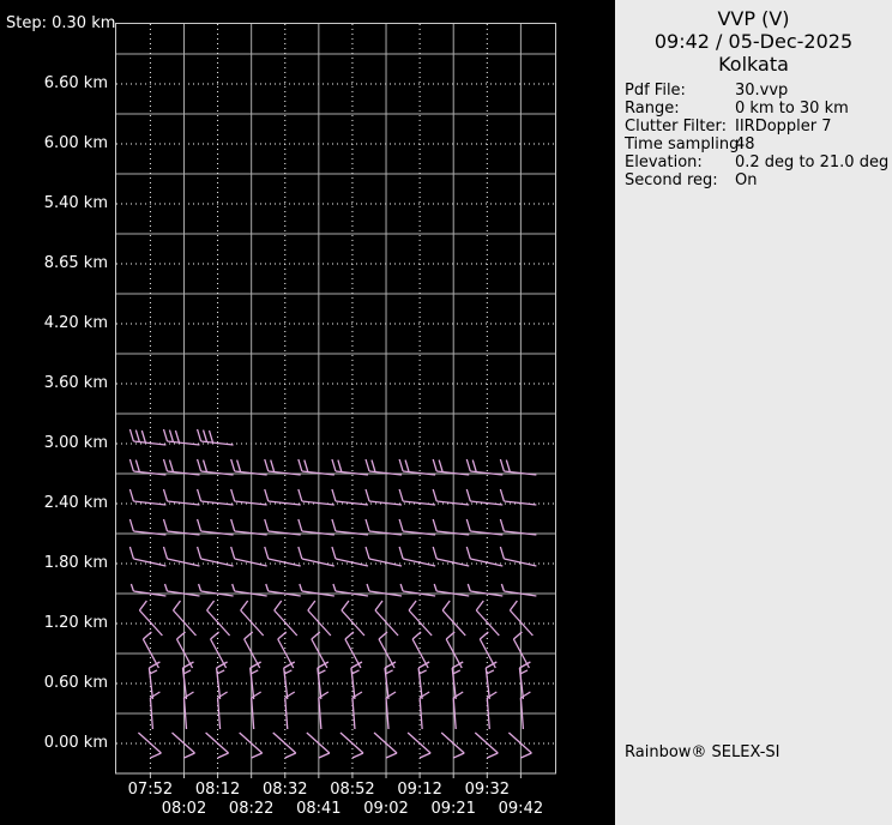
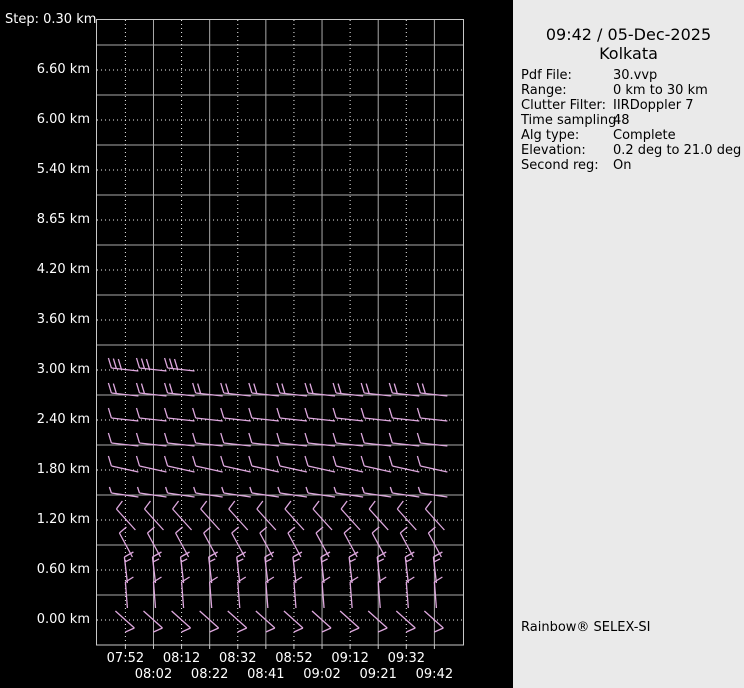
  Step: 0.30 km
  6.60 km
  6.00 km
  5.40 km
  8.65 km
  4.20 km
  3.60 km
  3.00 km
  2.40 km
  1.80 km
  1.20 km
  0.60 km
  0.00 km
  07:52
  08:02
  08:12
  08:22
  08:32
  08:41
  08:52
  09:02
  09:12
  09:21
  09:32
  09:42
- VVP (V)
  09:42 / 05-Dec-2025
  Kolkata
  Pdf File:
  30.vvp
  Range:
  0 km to 30 km
  Clutter Filter:
  IIRDoppler 7
  Time sampling
  48
+ Alg type:
+ Complete
  Elevation:
  0.2 deg to 21.0 deg
  Second reg:
  On
  Rainbow® SELEX-SI
